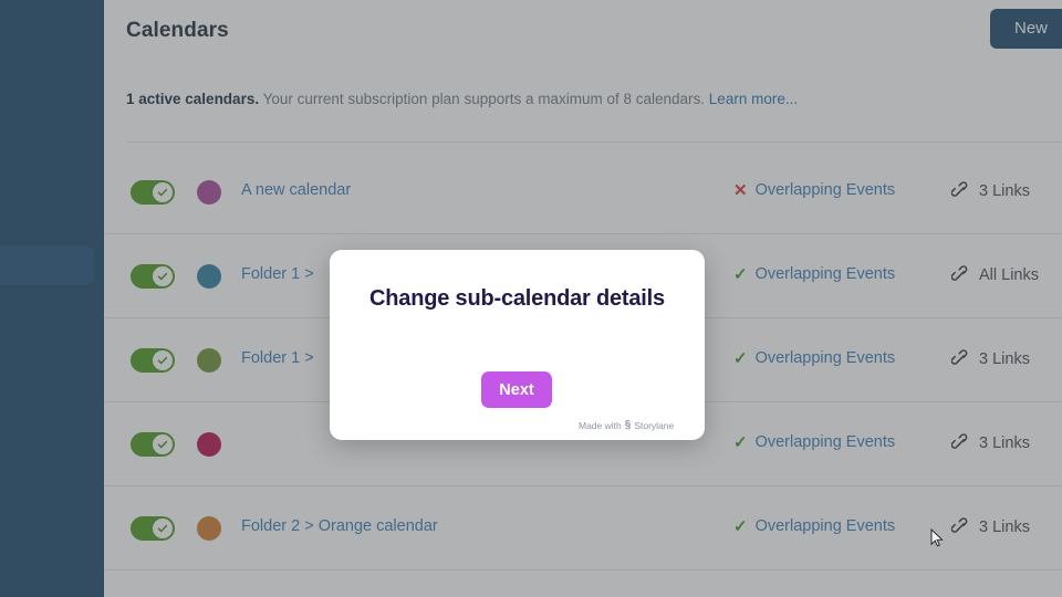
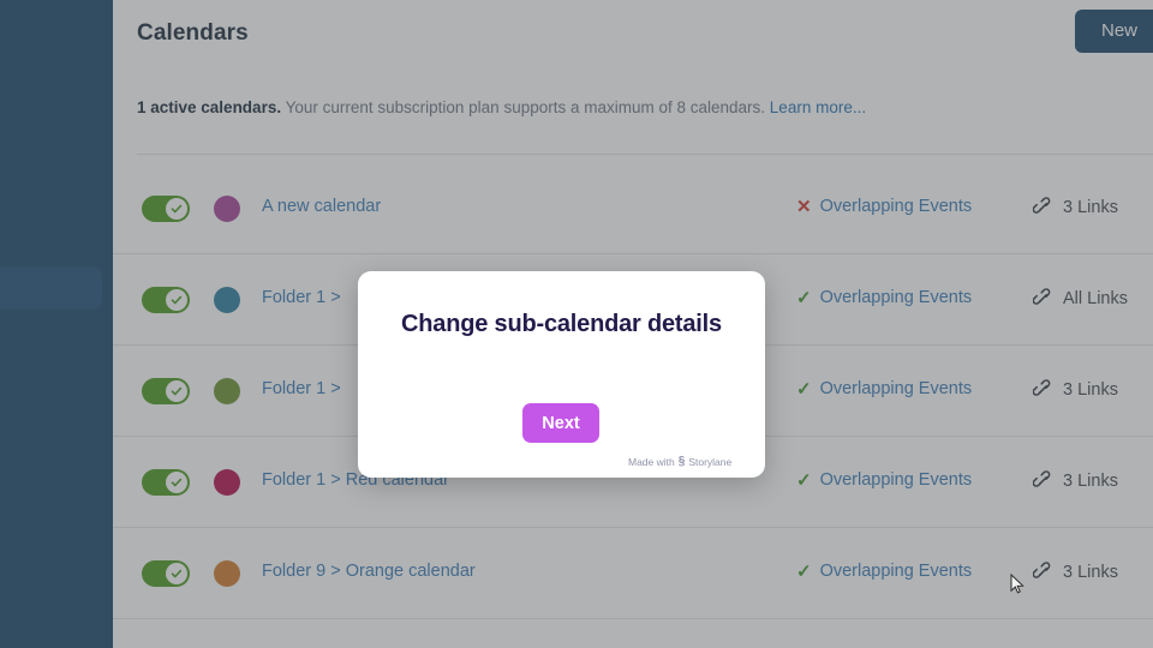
  Calendars
  New
  1 active calendars. Your current subscription plan supports a maximum of 8 calendars. Learn more...
  A new calendar
  ✕
  Overlapping Events
  3 Links
  Folder 1 >
  ✓
  Overlapping Events
  All Links
  Folder 1 >
  ✓
  Overlapping Events
  3 Links
+ Folder 1 > Red calendar
  ✓
  Overlapping Events
  3 Links
- Folder 2 > Orange calendar
+ Folder 9 > Orange calendar
  ✓
  Overlapping Events
  3 Links
  Change sub-calendar details
  Next
  Made with
  §
  Storylane
